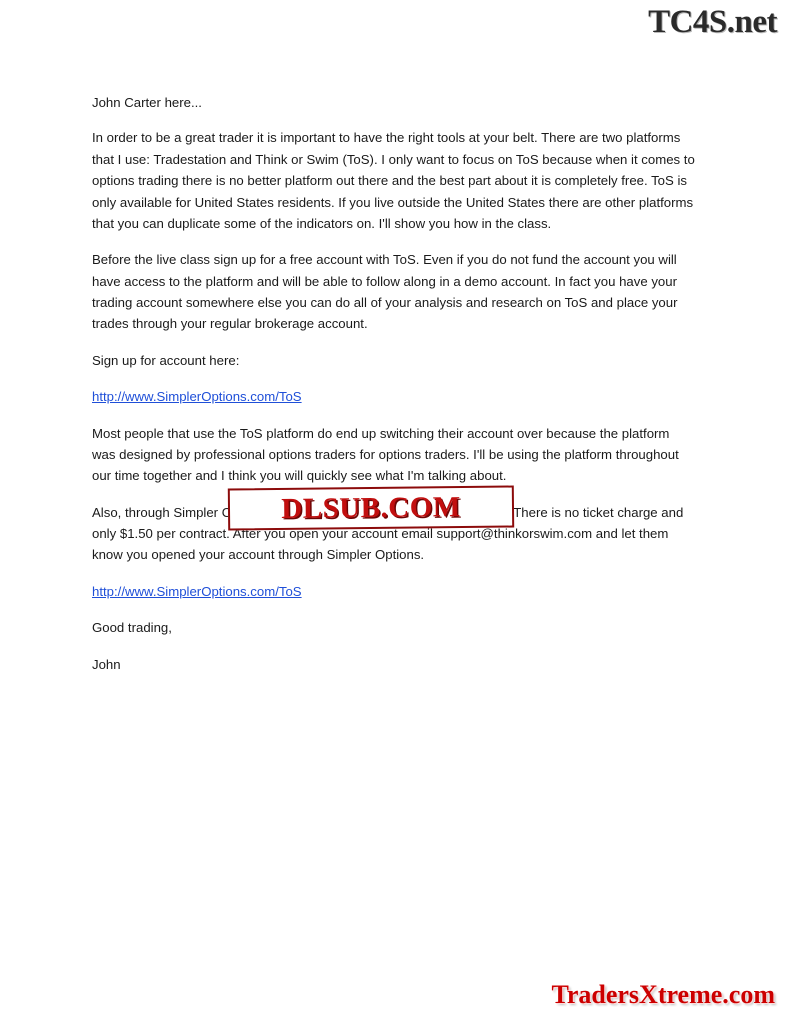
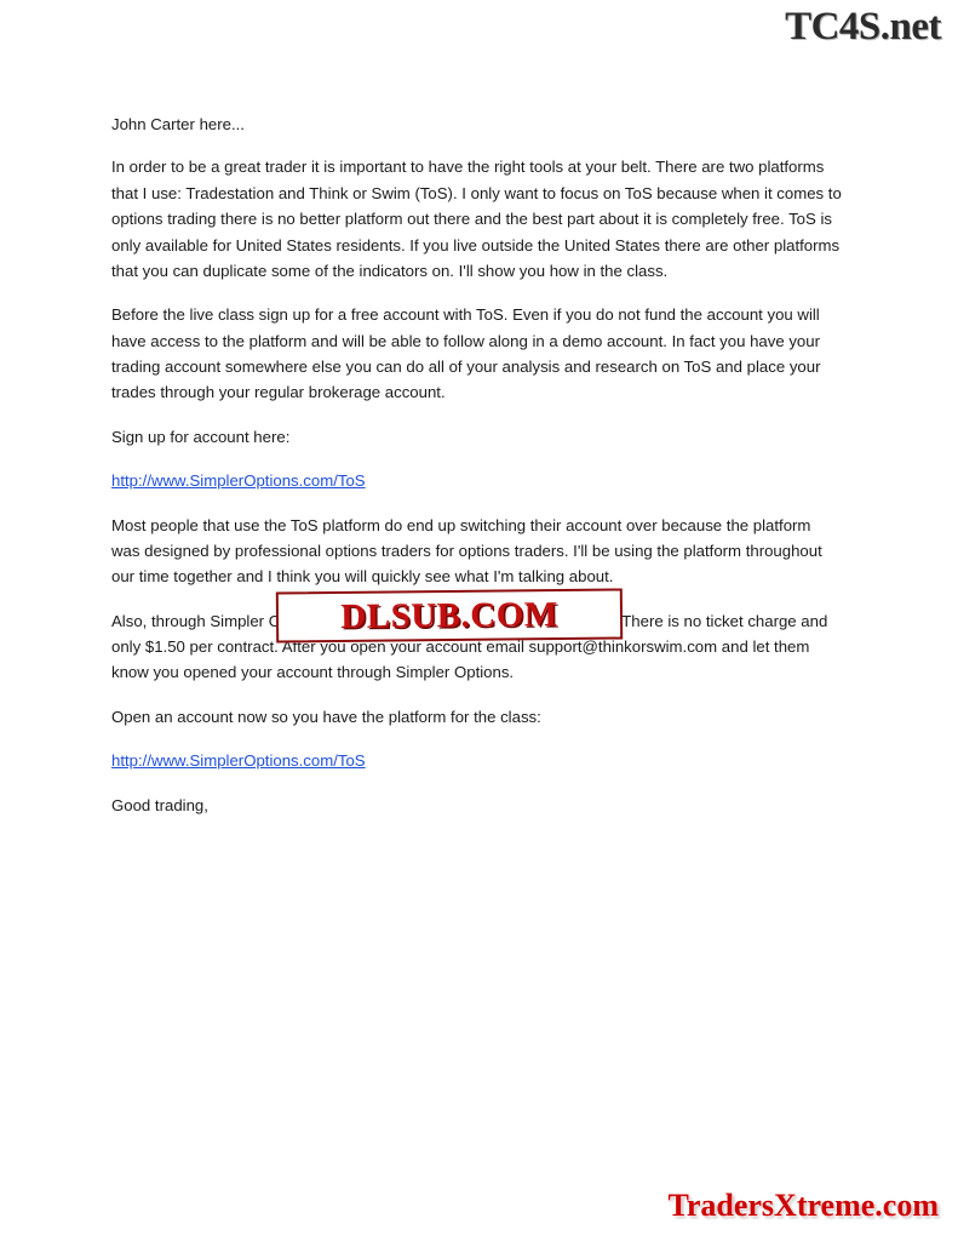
  TC4S.net
  John Carter here...
  In order to be a great trader it is important to have the right tools at your belt. There are two platforms that I use: Tradestation and Think or Swim (ToS). I only want to focus on ToS because when it comes to options trading there is no better platform out there and the best part about it is completely free. ToS is only available for United States residents. If you live outside the United States there are other platforms that you can duplicate some of the indicators on. I'll show you how in the class.
  Before the live class sign up for a free account with ToS. Even if you do not fund the account you will have access to the platform and will be able to follow along in a demo account. In fact you have your trading account somewhere else you can do all of your analysis and research on ToS and place your trades through your regular brokerage account.
  Sign up for account here:
  http://www.SimplerOptions.com/ToS
  Most people that use the ToS platform do end up switching their account over because the platform was designed by professional options traders for options traders. I'll be using the platform throughout our time together and I think you will quickly see what I'm talking about.
  Also, through Simpler O There is no ticket charge and only $1.50 per contract. After you open your account email support@thinkorswim.com and let them know you opened your account through Simpler Options.
+ Open an account now so you have the platform for the class:
  http://www.SimplerOptions.com/ToS
  Good trading,
- John
  DLSUB.COM
  TradersXtreme.com
